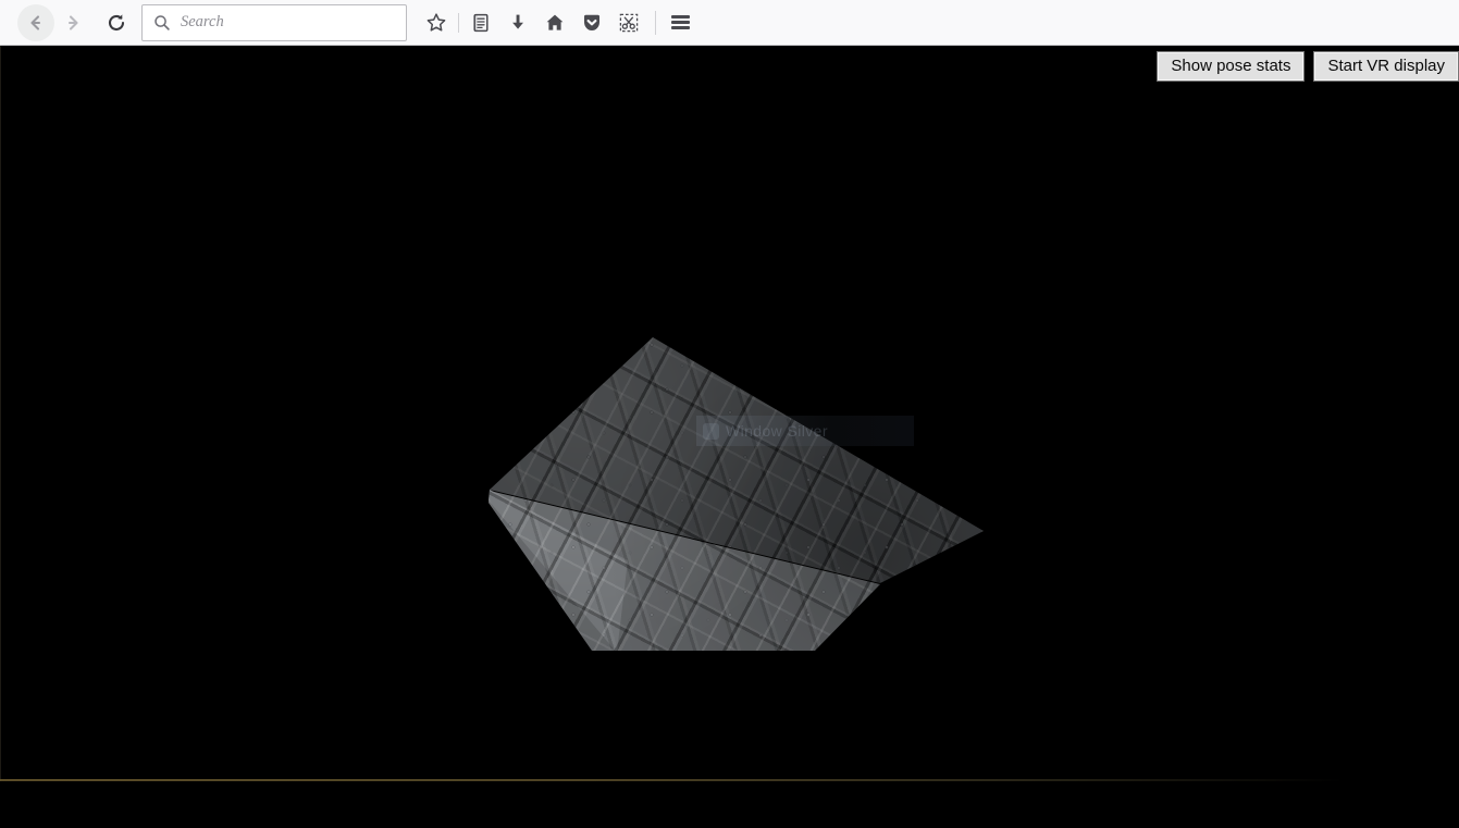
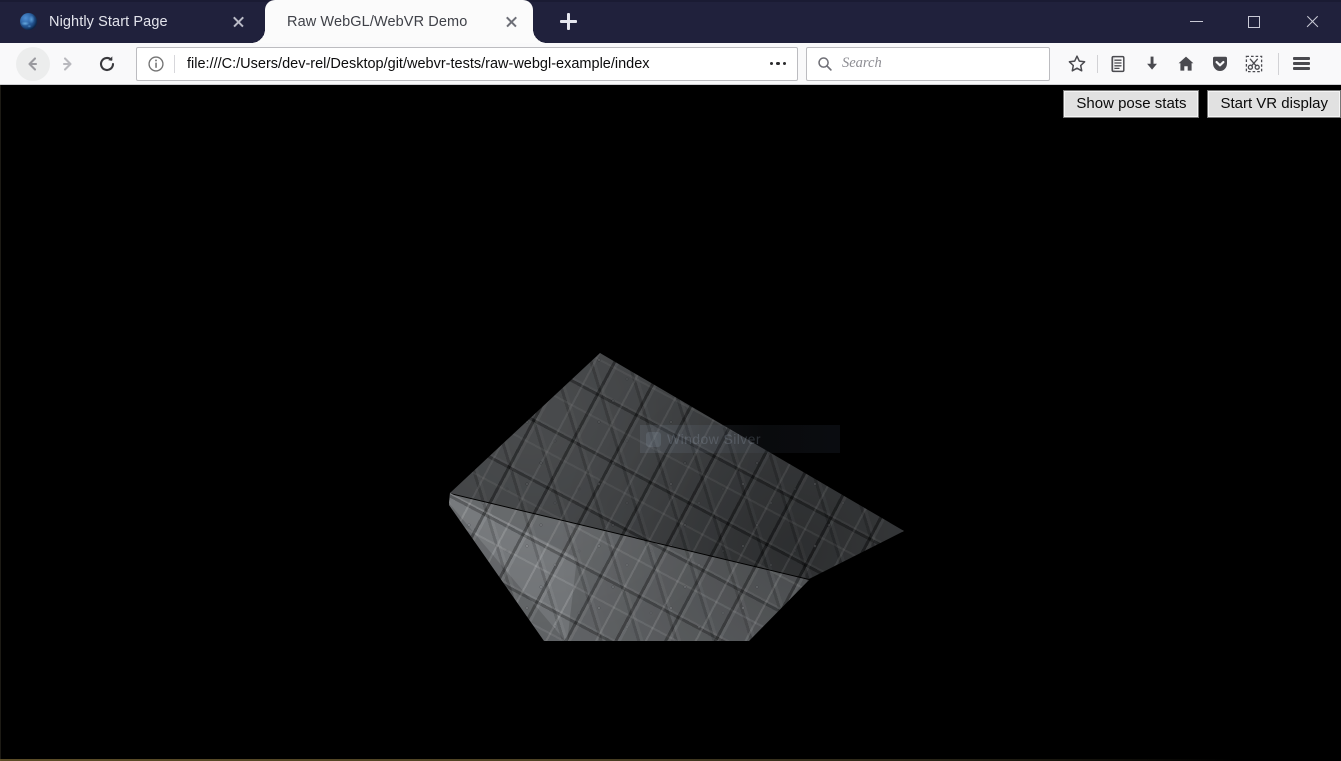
+ Nightly Start Page
+ Raw WebGL/WebVR Demo
+ file:///C:/Users/dev-rel/Desktop/git/webvr-tests/raw-webgl-example/index
  Search
  Window Silver
  Show pose stats
  Start VR display
